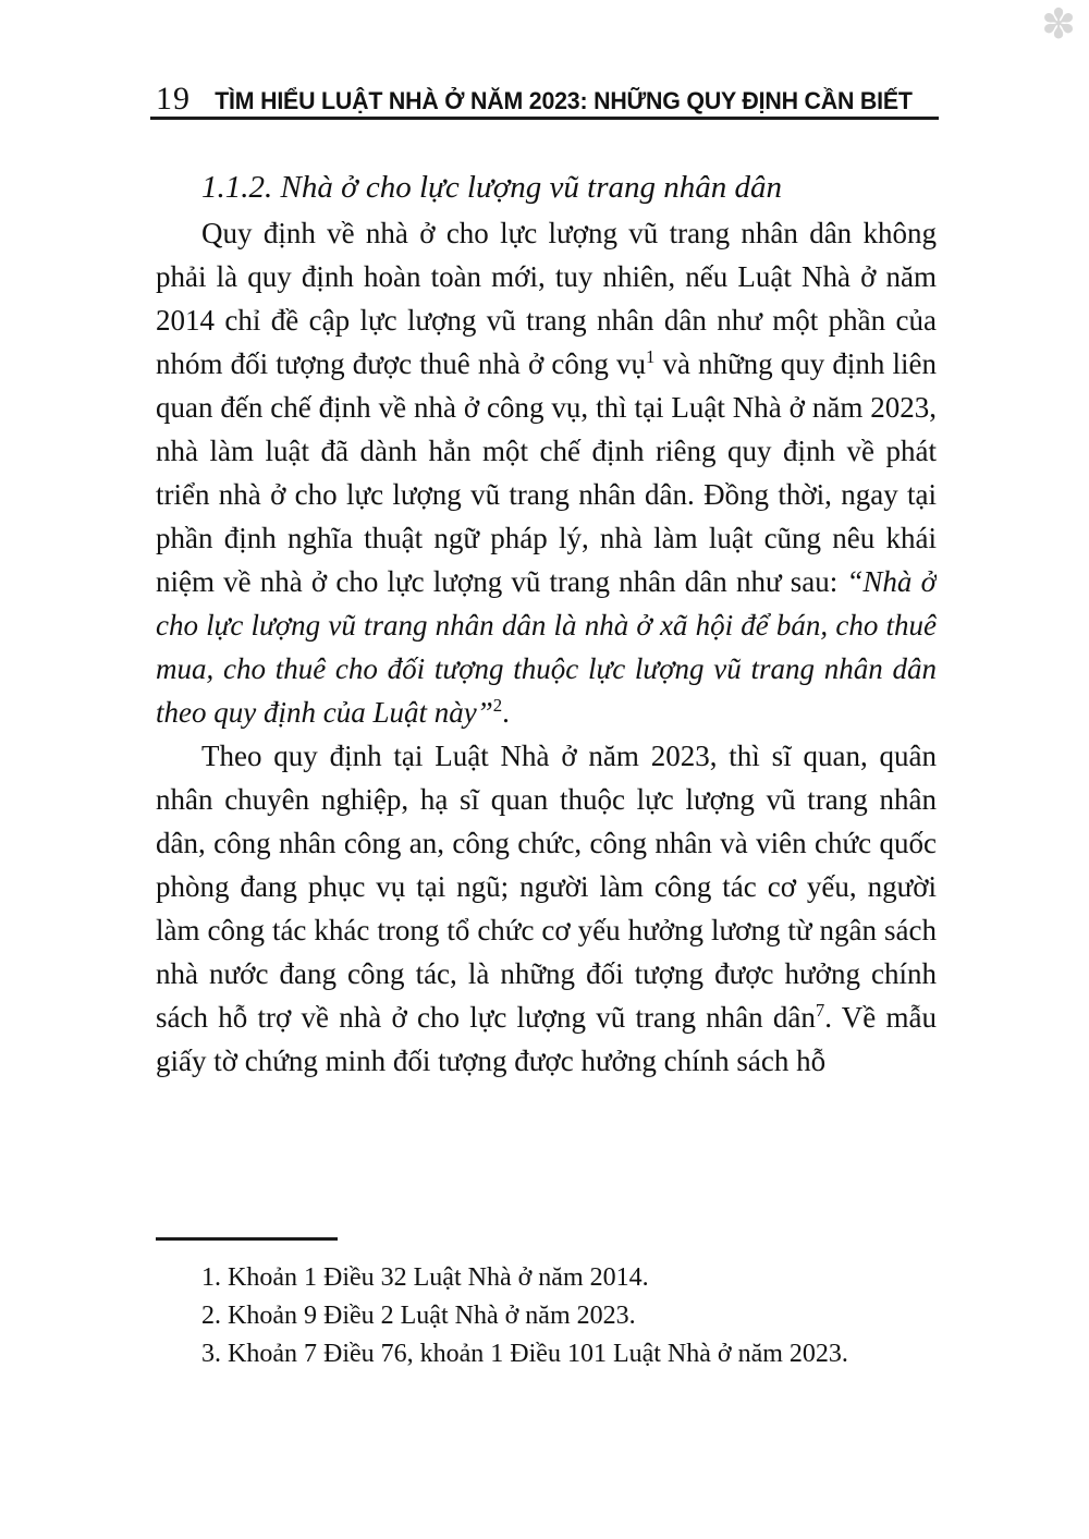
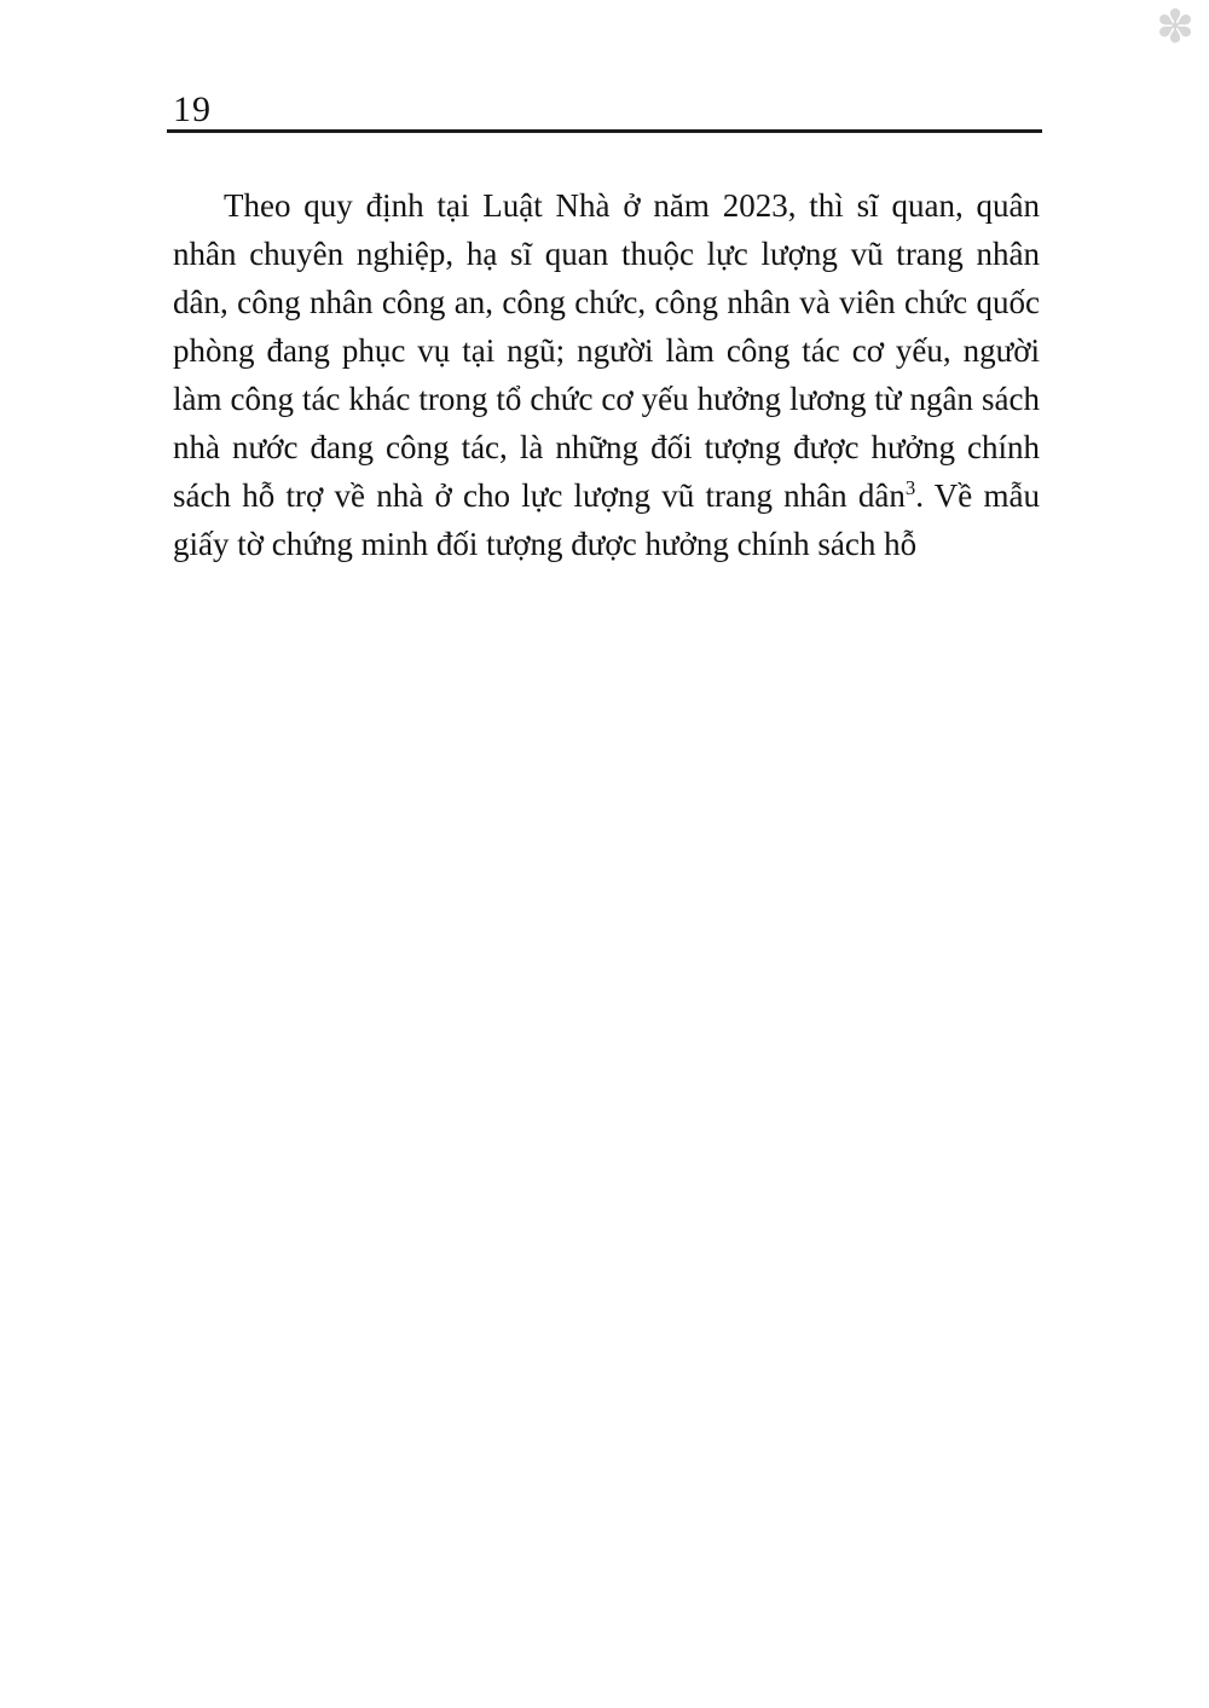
  ✽
  19
- TÌM HIỂU LUẬT NHÀ Ở NĂM 2023: NHỮNG QUY ĐỊNH CẦN BIẾT
- 1.1.2. Nhà ở cho lực lượng vũ trang nhân dân
- Quy định về nhà ở cho lực lượng vũ trang nhân dân không phải là quy định hoàn toàn mới, tuy nhiên, nếu Luật Nhà ở năm 2014 chỉ đề cập lực lượng vũ trang nhân dân như một phần của nhóm đối tượng được thuê nhà ở công vụ1 và những quy định liên quan đến chế định về nhà ở công vụ, thì tại Luật Nhà ở năm 2023, nhà làm luật đã dành hẳn một chế định riêng quy định về phát triển nhà ở cho lực lượng vũ trang nhân dân. Đồng thời, ngay tại phần định nghĩa thuật ngữ pháp lý, nhà làm luật cũng nêu khái niệm về nhà ở cho lực lượng vũ trang nhân dân như sau: “Nhà ở cho lực lượng vũ trang nhân dân là nhà ở xã hội để bán, cho thuê mua, cho thuê cho đối tượng thuộc lực lượng vũ trang nhân dân theo quy định của Luật này”2.
- Theo quy định tại Luật Nhà ở năm 2023, thì sĩ quan, quân nhân chuyên nghiệp, hạ sĩ quan thuộc lực lượng vũ trang nhân dân, công nhân công an, công chức, công nhân và viên chức quốc phòng đang phục vụ tại ngũ; người làm công tác cơ yếu, người làm công tác khác trong tổ chức cơ yếu hưởng lương từ ngân sách nhà nước đang công tác, là những đối tượng được hưởng chính sách hỗ trợ về nhà ở cho lực lượng vũ trang nhân dân7. Về mẫu giấy tờ chứng minh đối tượng được hưởng chính sách hỗ
+ Theo quy định tại Luật Nhà ở năm 2023, thì sĩ quan, quân nhân chuyên nghiệp, hạ sĩ quan thuộc lực lượng vũ trang nhân dân, công nhân công an, công chức, công nhân và viên chức quốc phòng đang phục vụ tại ngũ; người làm công tác cơ yếu, người làm công tác khác trong tổ chức cơ yếu hưởng lương từ ngân sách nhà nước đang công tác, là những đối tượng được hưởng chính sách hỗ trợ về nhà ở cho lực lượng vũ trang nhân dân3. Về mẫu giấy tờ chứng minh đối tượng được hưởng chính sách hỗ
- 1. Khoản 1 Điều 32 Luật Nhà ở năm 2014.
- 2. Khoản 9 Điều 2 Luật Nhà ở năm 2023.
- 3. Khoản 7 Điều 76, khoản 1 Điều 101 Luật Nhà ở năm 2023.
